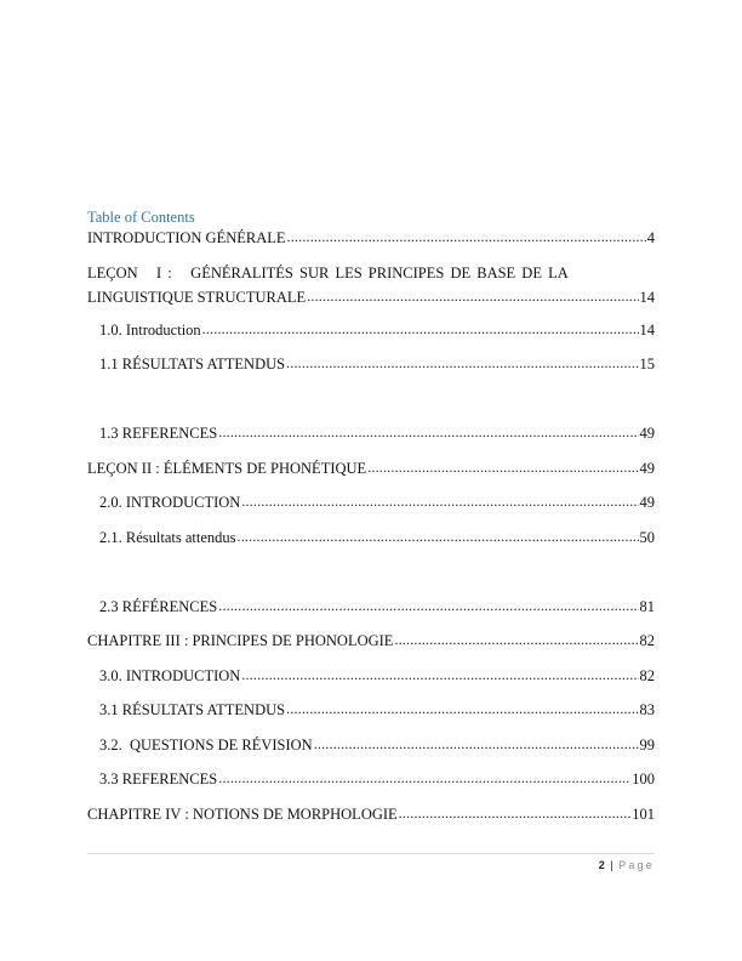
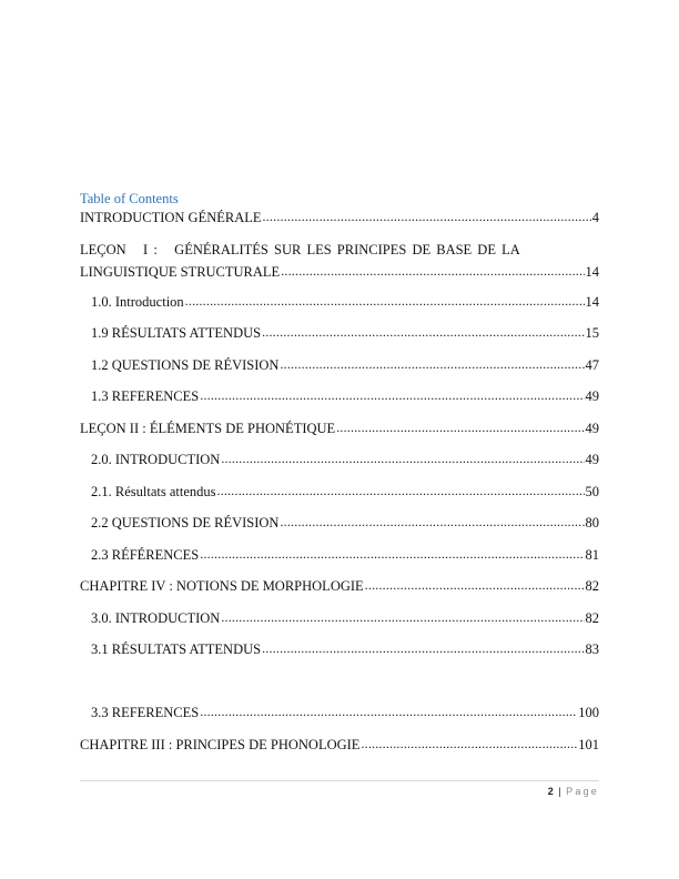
  Table of Contents
  INTRODUCTION GÉNÉRALE
  4
  LEÇON I : GÉNÉRALITÉS SUR LES PRINCIPES DE BASE DE LA
  LINGUISTIQUE STRUCTURALE
  14
  1.0. Introduction
  14
- 1.1 RÉSULTATS ATTENDUS
+ 1.9 RÉSULTATS ATTENDUS
  15
+ 1.2 QUESTIONS DE RÉVISION
+ 47
  1.3 REFERENCES
  49
  LEÇON II : ÉLÉMENTS DE PHONÉTIQUE
  49
  2.0. INTRODUCTION
  49
  2.1. Résultats attendus
  50
+ 2.2 QUESTIONS DE RÉVISION
+ 80
  2.3 RÉFÉRENCES
  81
- CHAPITRE III : PRINCIPES DE PHONOLOGIE
+ CHAPITRE IV : NOTIONS DE MORPHOLOGIE
  82
  3.0. INTRODUCTION
  82
  3.1 RÉSULTATS ATTENDUS
  83
- 3.2. QUESTIONS DE RÉVISION
- 99
  3.3 REFERENCES
  100
- CHAPITRE IV : NOTIONS DE MORPHOLOGIE
+ CHAPITRE III : PRINCIPES DE PHONOLOGIE
  101
  2 | Page
